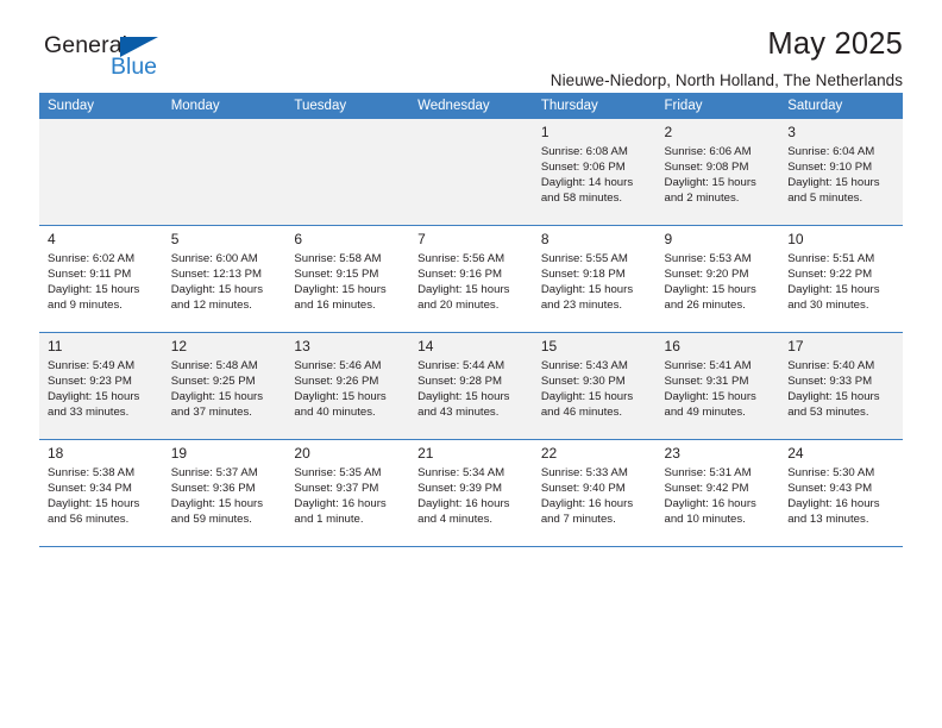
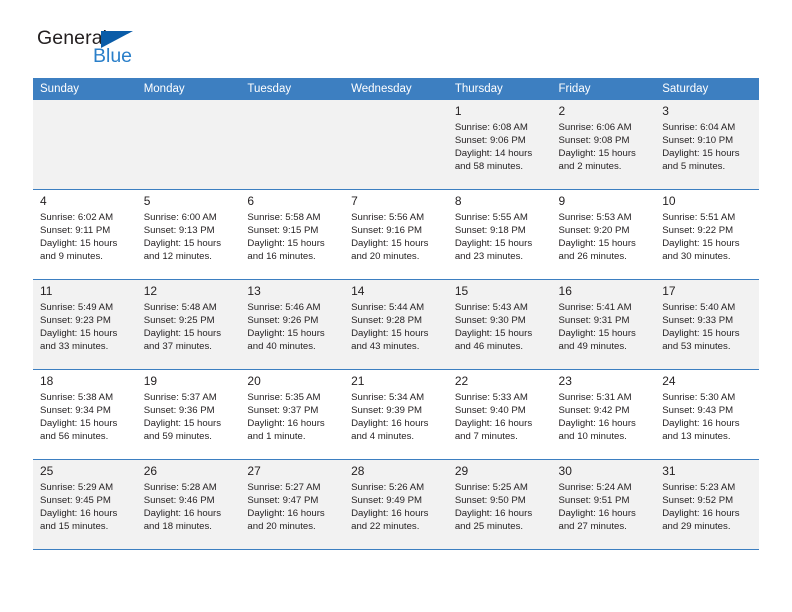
  General
  Blue
- May 2025
- Nieuwe-Niedorp, North Holland, The Netherlands
  Sunday	Monday	Tuesday	Wednesday	Thursday	Friday	Saturday
  				1Sunrise: 6:08 AMSunset: 9:06 PMDaylight: 14 hoursand 58 minutes.	2Sunrise: 6:06 AMSunset: 9:08 PMDaylight: 15 hoursand 2 minutes.	3Sunrise: 6:04 AMSunset: 9:10 PMDaylight: 15 hoursand 5 minutes.
- 4Sunrise: 6:02 AMSunset: 9:11 PMDaylight: 15 hoursand 9 minutes.	5Sunrise: 6:00 AMSunset: 12:13 PMDaylight: 15 hoursand 12 minutes.	6Sunrise: 5:58 AMSunset: 9:15 PMDaylight: 15 hoursand 16 minutes.	7Sunrise: 5:56 AMSunset: 9:16 PMDaylight: 15 hoursand 20 minutes.	8Sunrise: 5:55 AMSunset: 9:18 PMDaylight: 15 hoursand 23 minutes.	9Sunrise: 5:53 AMSunset: 9:20 PMDaylight: 15 hoursand 26 minutes.	10Sunrise: 5:51 AMSunset: 9:22 PMDaylight: 15 hoursand 30 minutes.
+ 4Sunrise: 6:02 AMSunset: 9:11 PMDaylight: 15 hoursand 9 minutes.	5Sunrise: 6:00 AMSunset: 9:13 PMDaylight: 15 hoursand 12 minutes.	6Sunrise: 5:58 AMSunset: 9:15 PMDaylight: 15 hoursand 16 minutes.	7Sunrise: 5:56 AMSunset: 9:16 PMDaylight: 15 hoursand 20 minutes.	8Sunrise: 5:55 AMSunset: 9:18 PMDaylight: 15 hoursand 23 minutes.	9Sunrise: 5:53 AMSunset: 9:20 PMDaylight: 15 hoursand 26 minutes.	10Sunrise: 5:51 AMSunset: 9:22 PMDaylight: 15 hoursand 30 minutes.
  11Sunrise: 5:49 AMSunset: 9:23 PMDaylight: 15 hoursand 33 minutes.	12Sunrise: 5:48 AMSunset: 9:25 PMDaylight: 15 hoursand 37 minutes.	13Sunrise: 5:46 AMSunset: 9:26 PMDaylight: 15 hoursand 40 minutes.	14Sunrise: 5:44 AMSunset: 9:28 PMDaylight: 15 hoursand 43 minutes.	15Sunrise: 5:43 AMSunset: 9:30 PMDaylight: 15 hoursand 46 minutes.	16Sunrise: 5:41 AMSunset: 9:31 PMDaylight: 15 hoursand 49 minutes.	17Sunrise: 5:40 AMSunset: 9:33 PMDaylight: 15 hoursand 53 minutes.
  18Sunrise: 5:38 AMSunset: 9:34 PMDaylight: 15 hoursand 56 minutes.	19Sunrise: 5:37 AMSunset: 9:36 PMDaylight: 15 hoursand 59 minutes.	20Sunrise: 5:35 AMSunset: 9:37 PMDaylight: 16 hoursand 1 minute.	21Sunrise: 5:34 AMSunset: 9:39 PMDaylight: 16 hoursand 4 minutes.	22Sunrise: 5:33 AMSunset: 9:40 PMDaylight: 16 hoursand 7 minutes.	23Sunrise: 5:31 AMSunset: 9:42 PMDaylight: 16 hoursand 10 minutes.	24Sunrise: 5:30 AMSunset: 9:43 PMDaylight: 16 hoursand 13 minutes.
+ 25Sunrise: 5:29 AMSunset: 9:45 PMDaylight: 16 hoursand 15 minutes.	26Sunrise: 5:28 AMSunset: 9:46 PMDaylight: 16 hoursand 18 minutes.	27Sunrise: 5:27 AMSunset: 9:47 PMDaylight: 16 hoursand 20 minutes.	28Sunrise: 5:26 AMSunset: 9:49 PMDaylight: 16 hoursand 22 minutes.	29Sunrise: 5:25 AMSunset: 9:50 PMDaylight: 16 hoursand 25 minutes.	30Sunrise: 5:24 AMSunset: 9:51 PMDaylight: 16 hoursand 27 minutes.	31Sunrise: 5:23 AMSunset: 9:52 PMDaylight: 16 hoursand 29 minutes.
